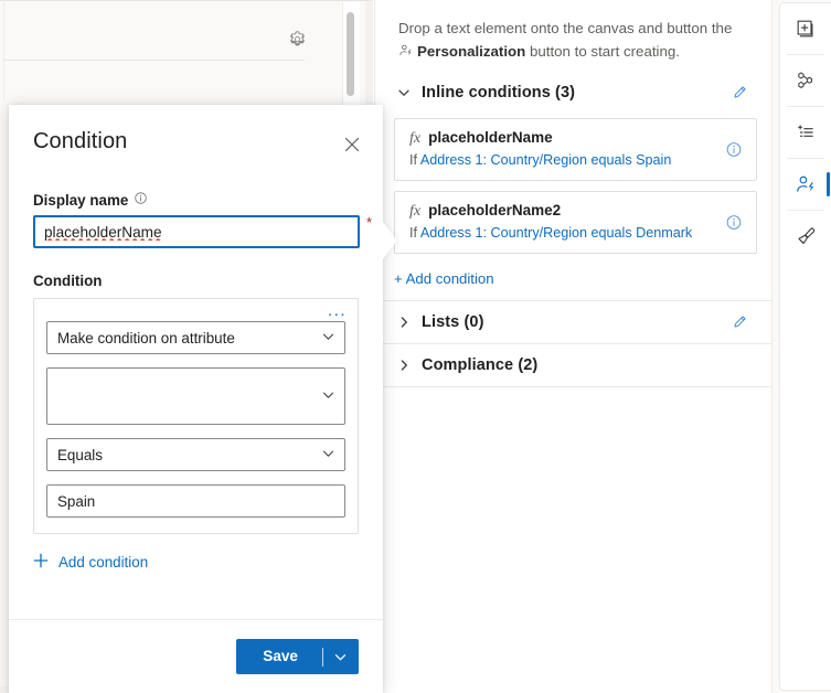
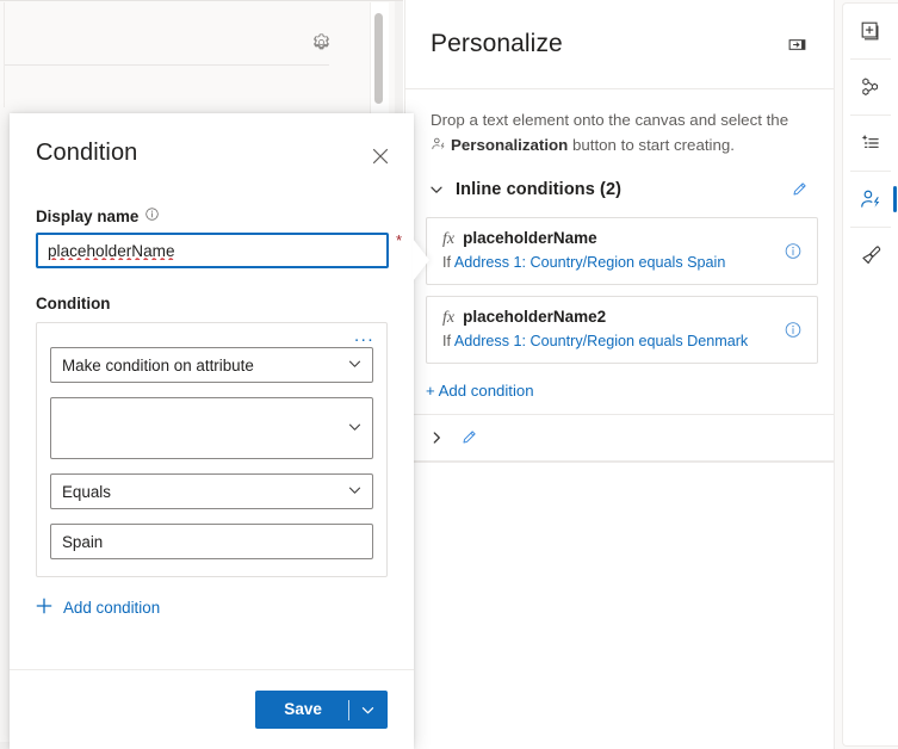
+ Personalize
- Drop a text element onto the canvas and button the
+ Drop a text element onto the canvas and select the
  Personalization button to start creating.
- Inline conditions (3)
+ Inline conditions (2)
  fx
  placeholderName
  If Address 1: Country/Region equals Spain
  fx
  placeholderName2
  If Address 1: Country/Region equals Denmark
  + Add condition
- Lists (0)
- Compliance (2)
  Condition
  Display name
  placeholderName
  *
  Condition
  ...
  Make condition on attribute
  Equals
  Spain
  Add condition
  Save
